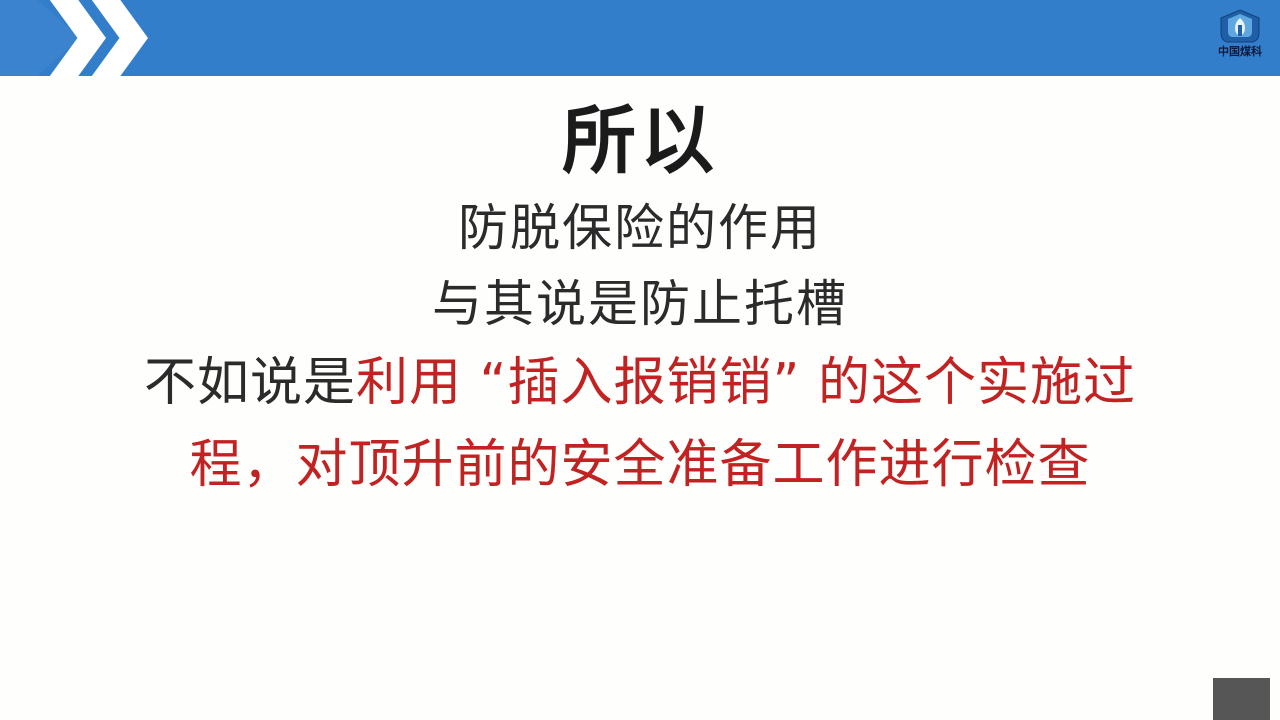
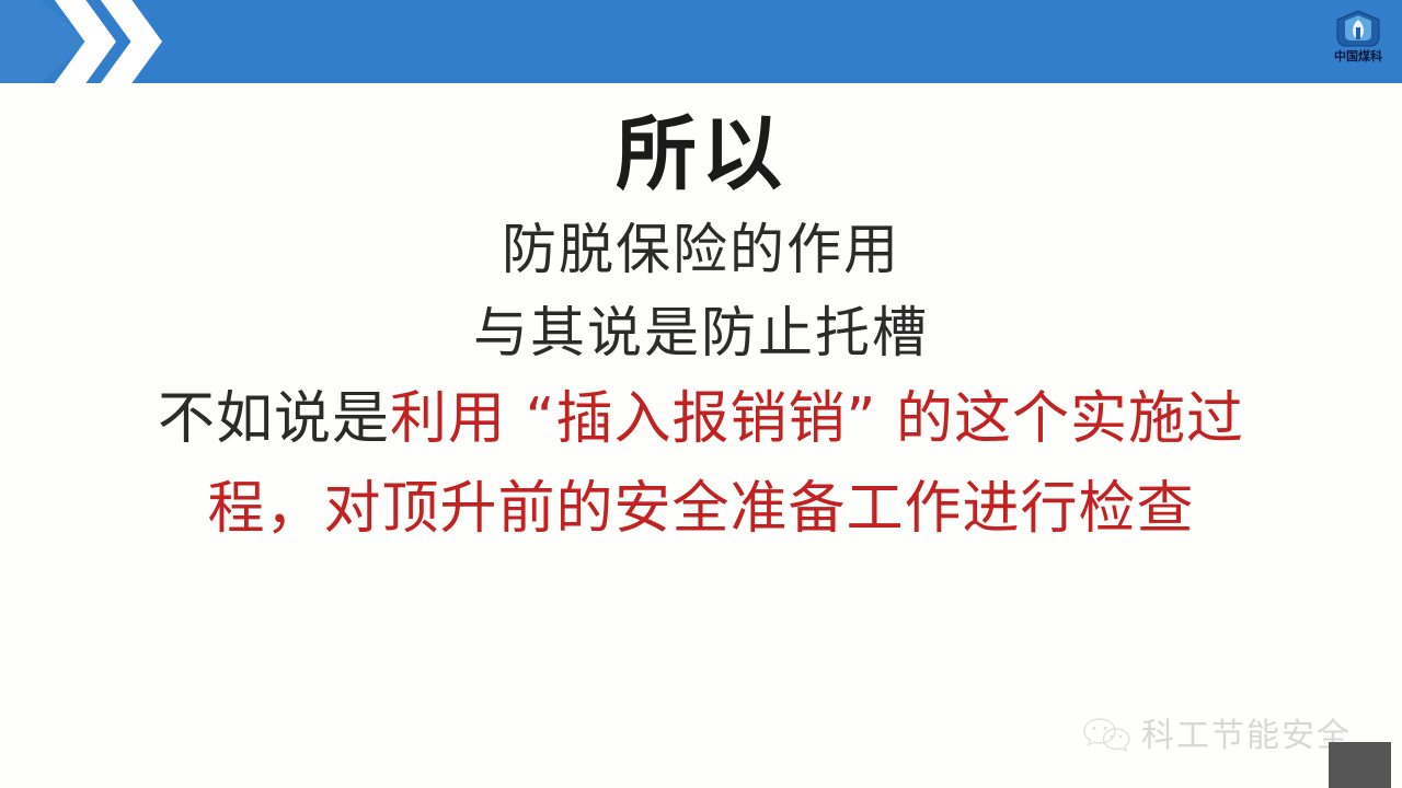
  中国煤科
  所以
  防脱保险的作用
  与其说是防止托槽
  不如说是利用 “插入报销销” 的这个实施过
  程，对顶升前的安全准备工作进行检查
+ 科工节能安全
